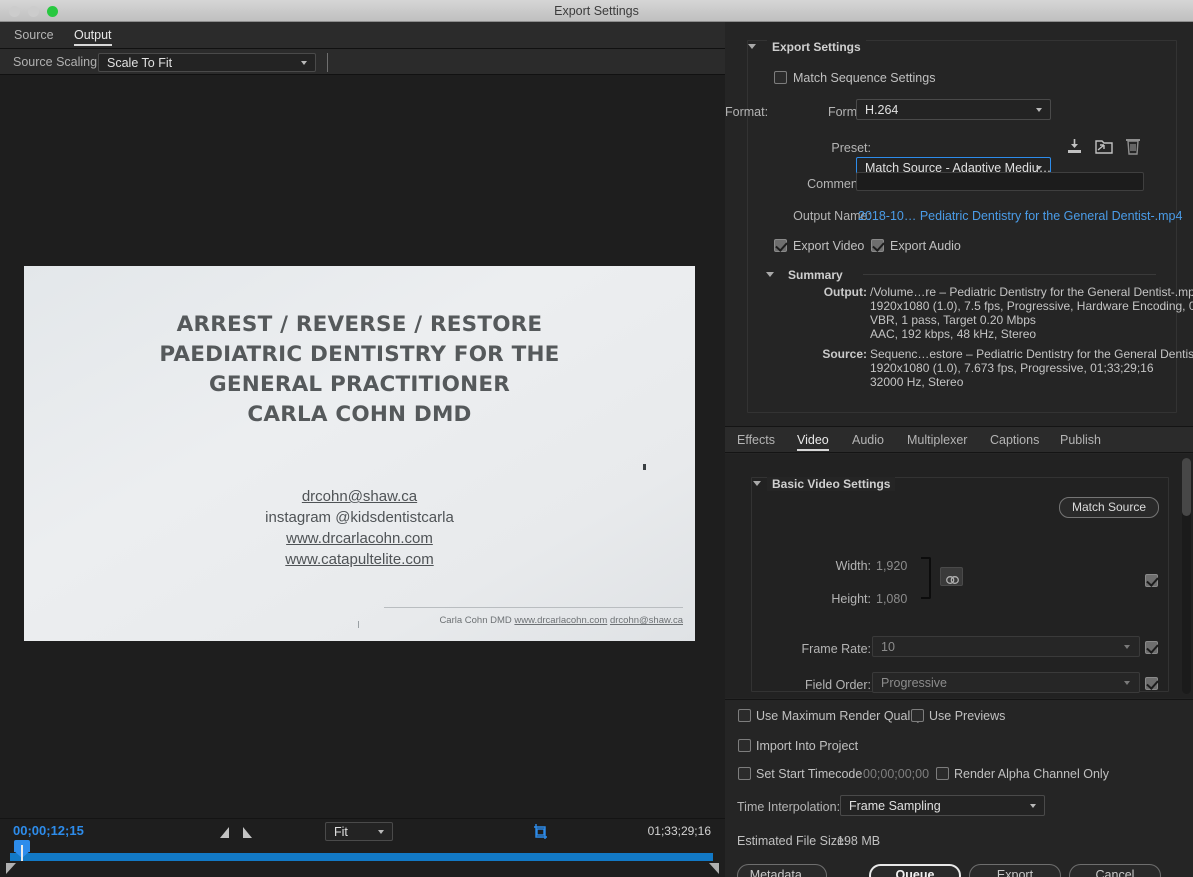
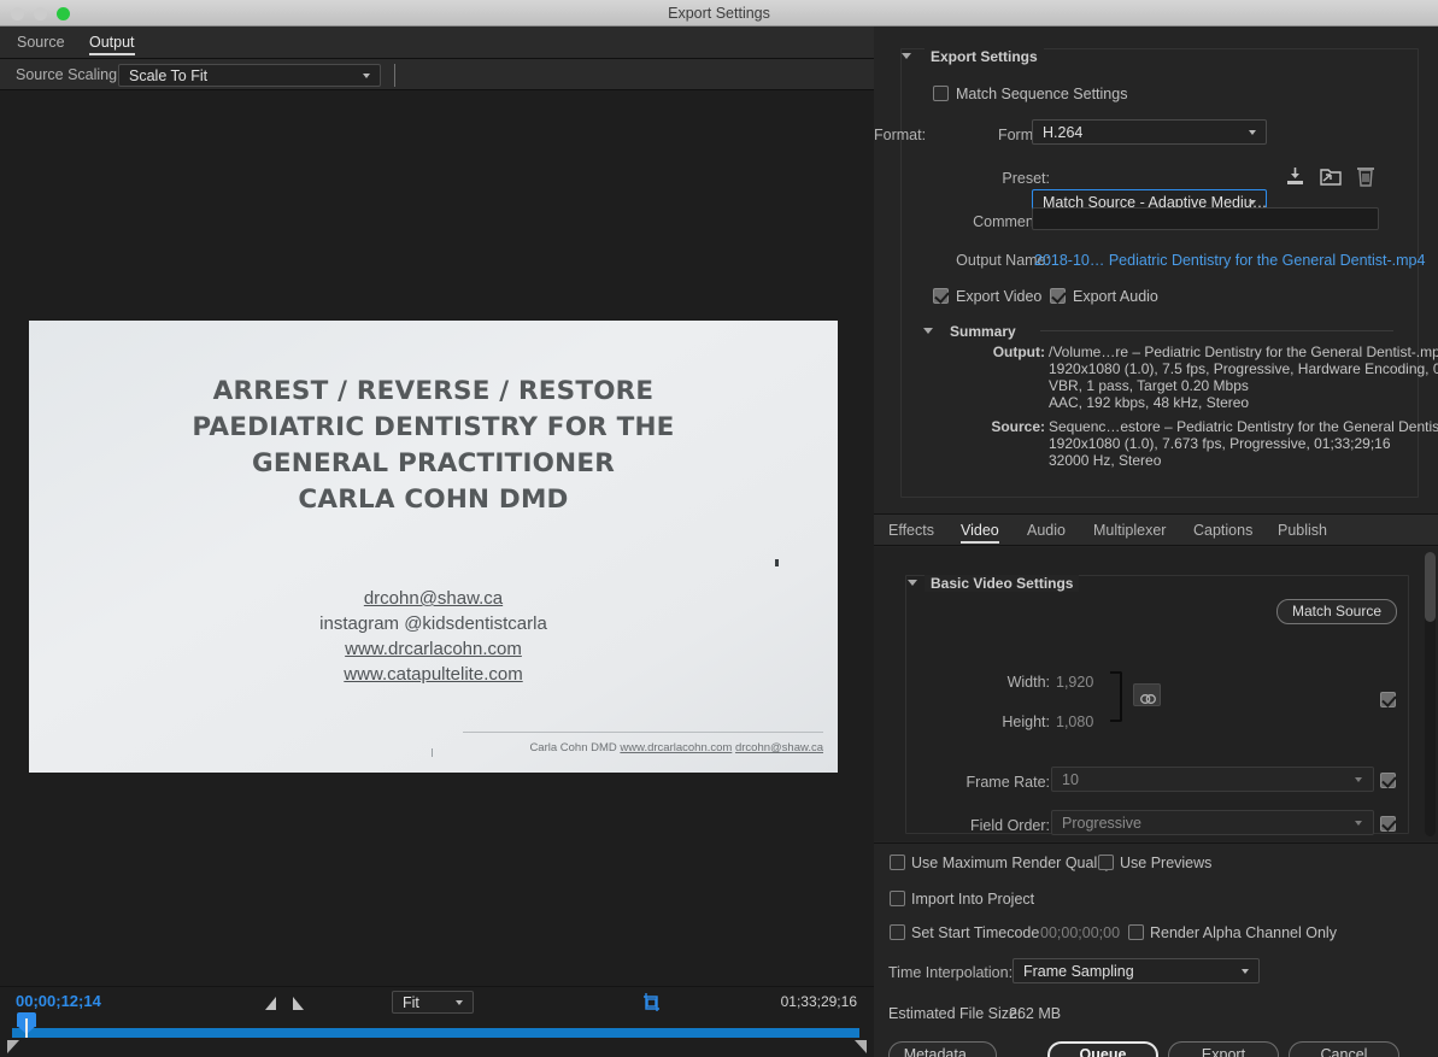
  Export Settings
  Source
  Output
  Source Scaling
  Scale To Fit
  ARREST / REVERSE / RESTORE
  PAEDIATRIC DENTISTRY FOR THE
  GENERAL PRACTITIONER
  CARLA COHN DMD
  drcohn@shaw.ca
  instagram @kidsdentistcarla
  www.drcarlacohn.com
  www.catapultelite.com
  Carla Cohn DMD www.drcarlacohn.com drcohn@shaw.ca
- 00;00;12;15
+ 00;00;12;14
  Fit
  01;33;29;16
  Export Settings
  Match Sequence Settings
  Format:
  H.264
  Preset:
  Match Source - Adaptive Mediu…
  Output Name:
  2018-10… Pediatric Dentistry for the General Dentist-.mp4
  Export Video
  Export Audio
  Summary
  Output:
  /Volume…re – Pediatric Dentistry for the General Dentist-.mp
  1920x1080 (1.0), 7.5 fps, Progressive, Hardware Encoding, 0
  VBR, 1 pass, Target 0.20 Mbps
  AAC, 192 kbps, 48 kHz, Stereo
  Source:
  Sequenc…estore – Pediatric Dentistry for the General Dentis
  1920x1080 (1.0), 7.673 fps, Progressive, 01;33;29;16
  32000 Hz, Stereo
  Effects
  Video
  Audio
  Multiplexer
  Captions
  Publish
  Basic Video Settings
  Match Source
  Width:
  1,920
  Height:
  1,080
  Frame Rate:
  10
  Field Order:
  Progressive
  Use Maximum Render Qual
  Use Previews
  Import Into Project
  Set Start Timecode
  00;00;00;00
  Render Alpha Channel Only
  Time Interpolation:
  Frame Sampling
  Estimated File Size:
- 198 MB
+ 262 MB
  Metadata…
  Queue
  Export
  Cancel
